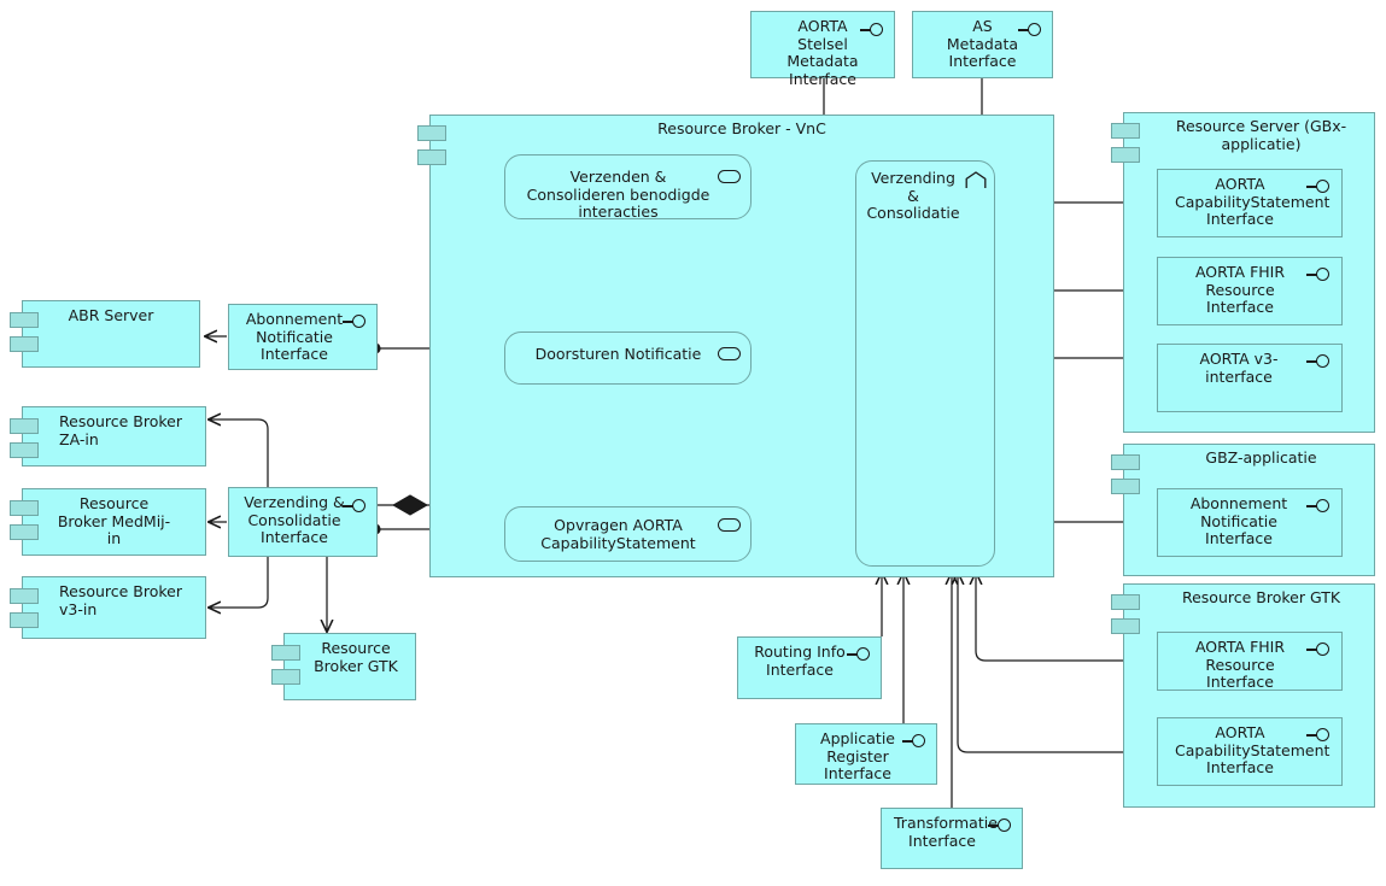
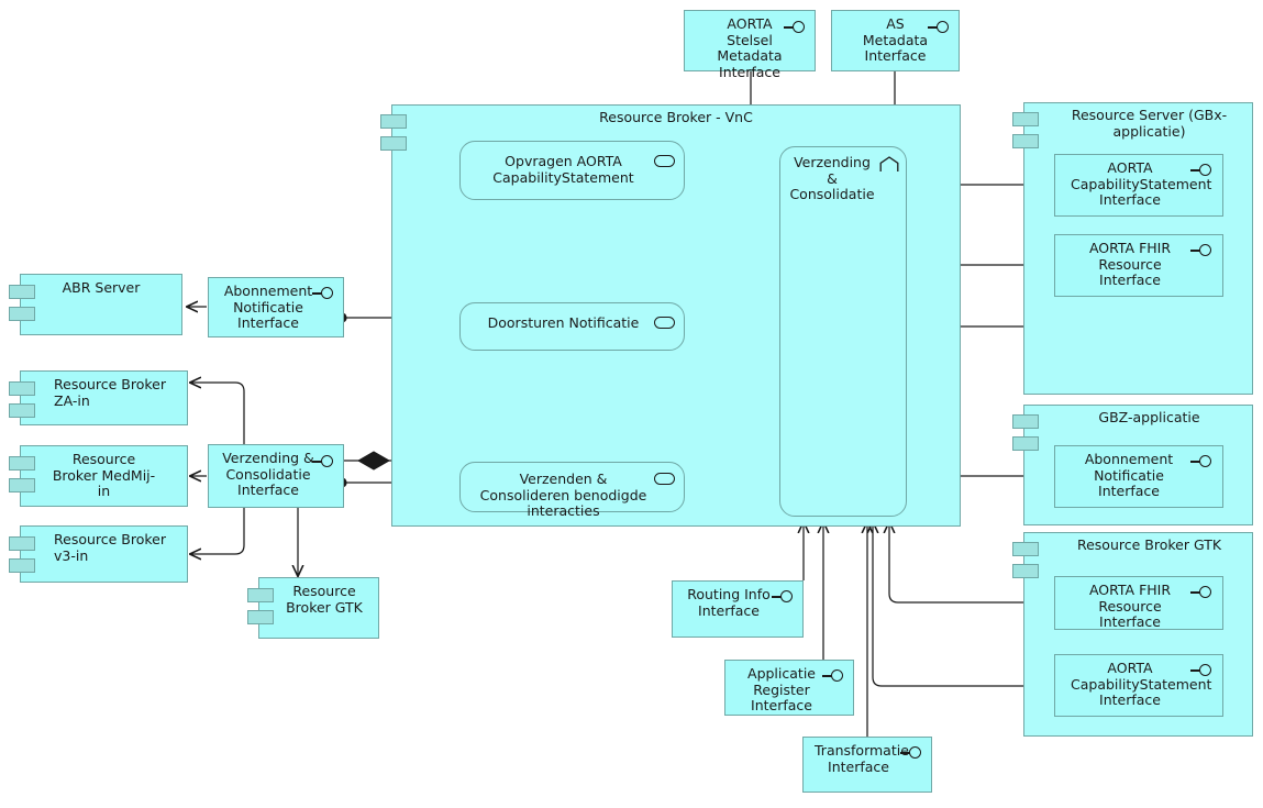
  AORTA Stelsel Metadata Interface
  AS Metadata Interface
  Resource Broker - VnC
- Verzenden & Consolideren benodigde interacties
+ Opvragen AORTA CapabilityStatement
  Doorsturen Notificatie
- Opvragen AORTA CapabilityStatement
+ Verzenden & Consolideren benodigde interacties
  Verzending & Consolidatie
  ABR Server
  Resource Broker ZA-in
  Resource Broker MedMij-in
  Resource Broker v3-in
  Resource Broker GTK
  Abonnement Notificatie Interface
  Verzending & Consolidatie Interface
  Resource Server (GBx-applicatie)
  AORTA CapabilityStatement Interface
  AORTA FHIR Resource Interface
- AORTA v3-interface
  GBZ-applicatie
  Abonnement Notificatie Interface
  Resource Broker GTK
  AORTA FHIR Resource Interface
  AORTA CapabilityStatement Interface
  Routing Info Interface
  Applicatie Register Interface
  Transformati Interface
